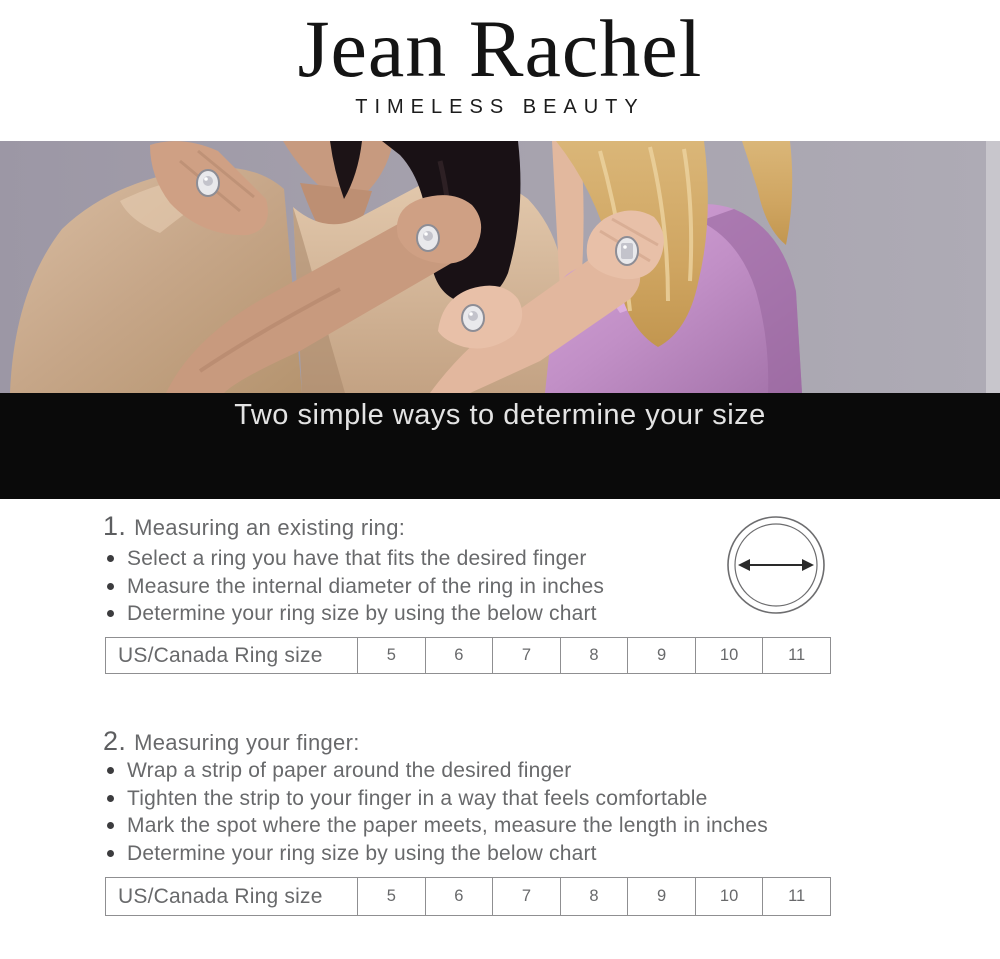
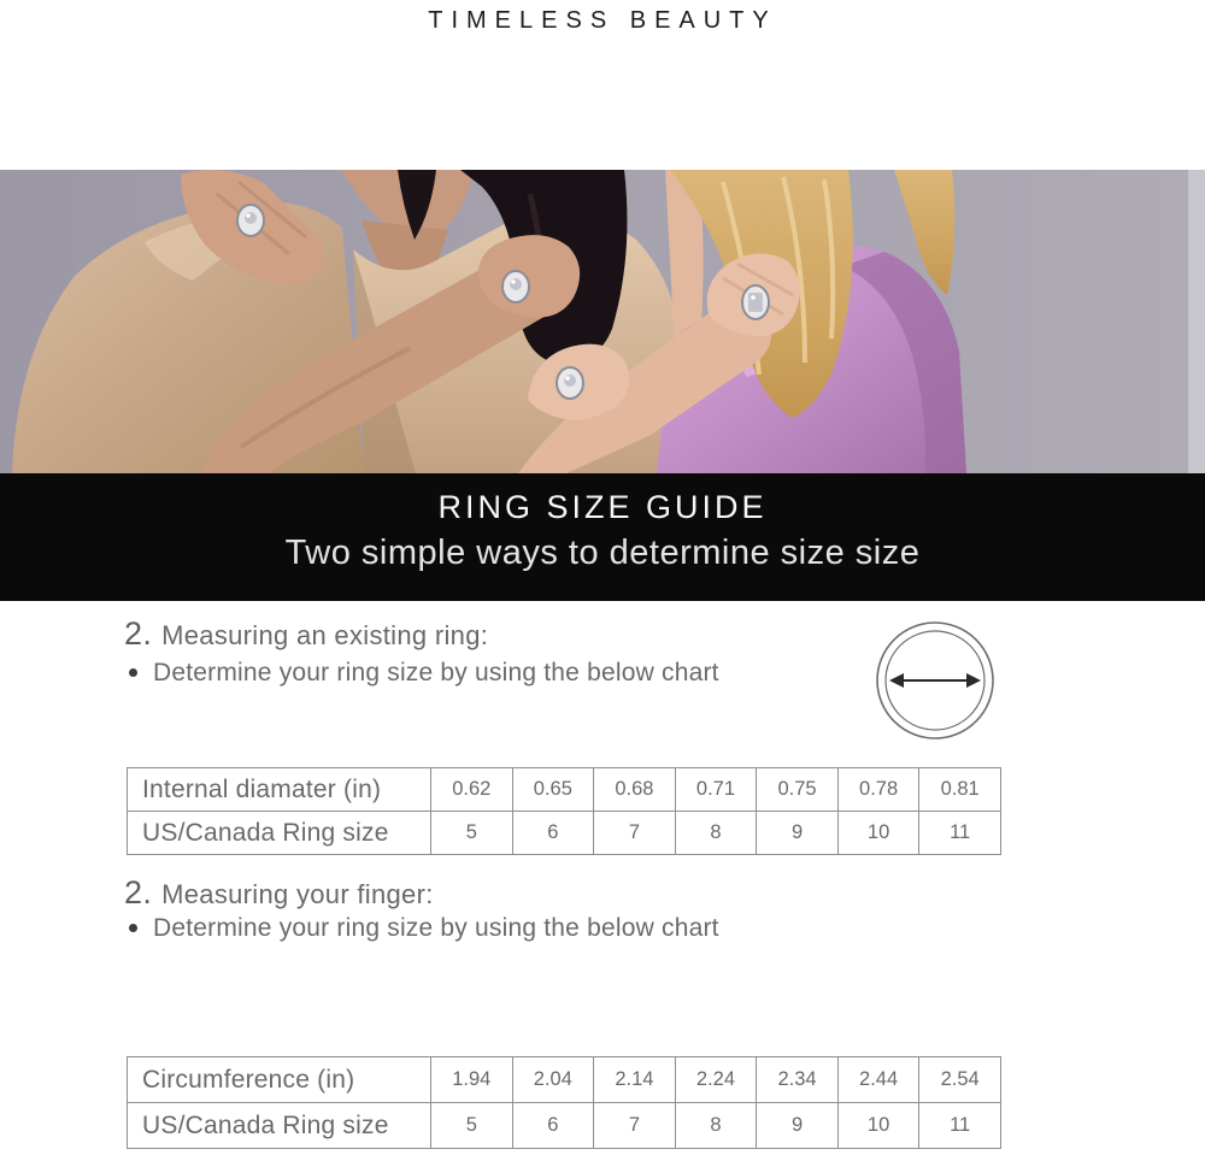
- Jean Rachel
  TIMELESS BEAUTY
+ RING SIZE GUIDE
- Two simple ways to determine your size
+ Two simple ways to determine size size
- 1. Measuring an existing ring:
+ 2. Measuring an existing ring:
- Select a ring you have that fits the desired finger
- Measure the internal diameter of the ring in inches
  Determine your ring size by using the below chart
+ Internal diamater (in)	0.62	0.65	0.68	0.71	0.75	0.78	0.81
  US/Canada Ring size	5	6	7	8	9	10	11
  2. Measuring your finger:
- Wrap a strip of paper around the desired finger
- Tighten the strip to your finger in a way that feels comfortable
- Mark the spot where the paper meets, measure the length in inches
  Determine your ring size by using the below chart
+ Circumference (in)	1.94	2.04	2.14	2.24	2.34	2.44	2.54
  US/Canada Ring size	5	6	7	8	9	10	11
